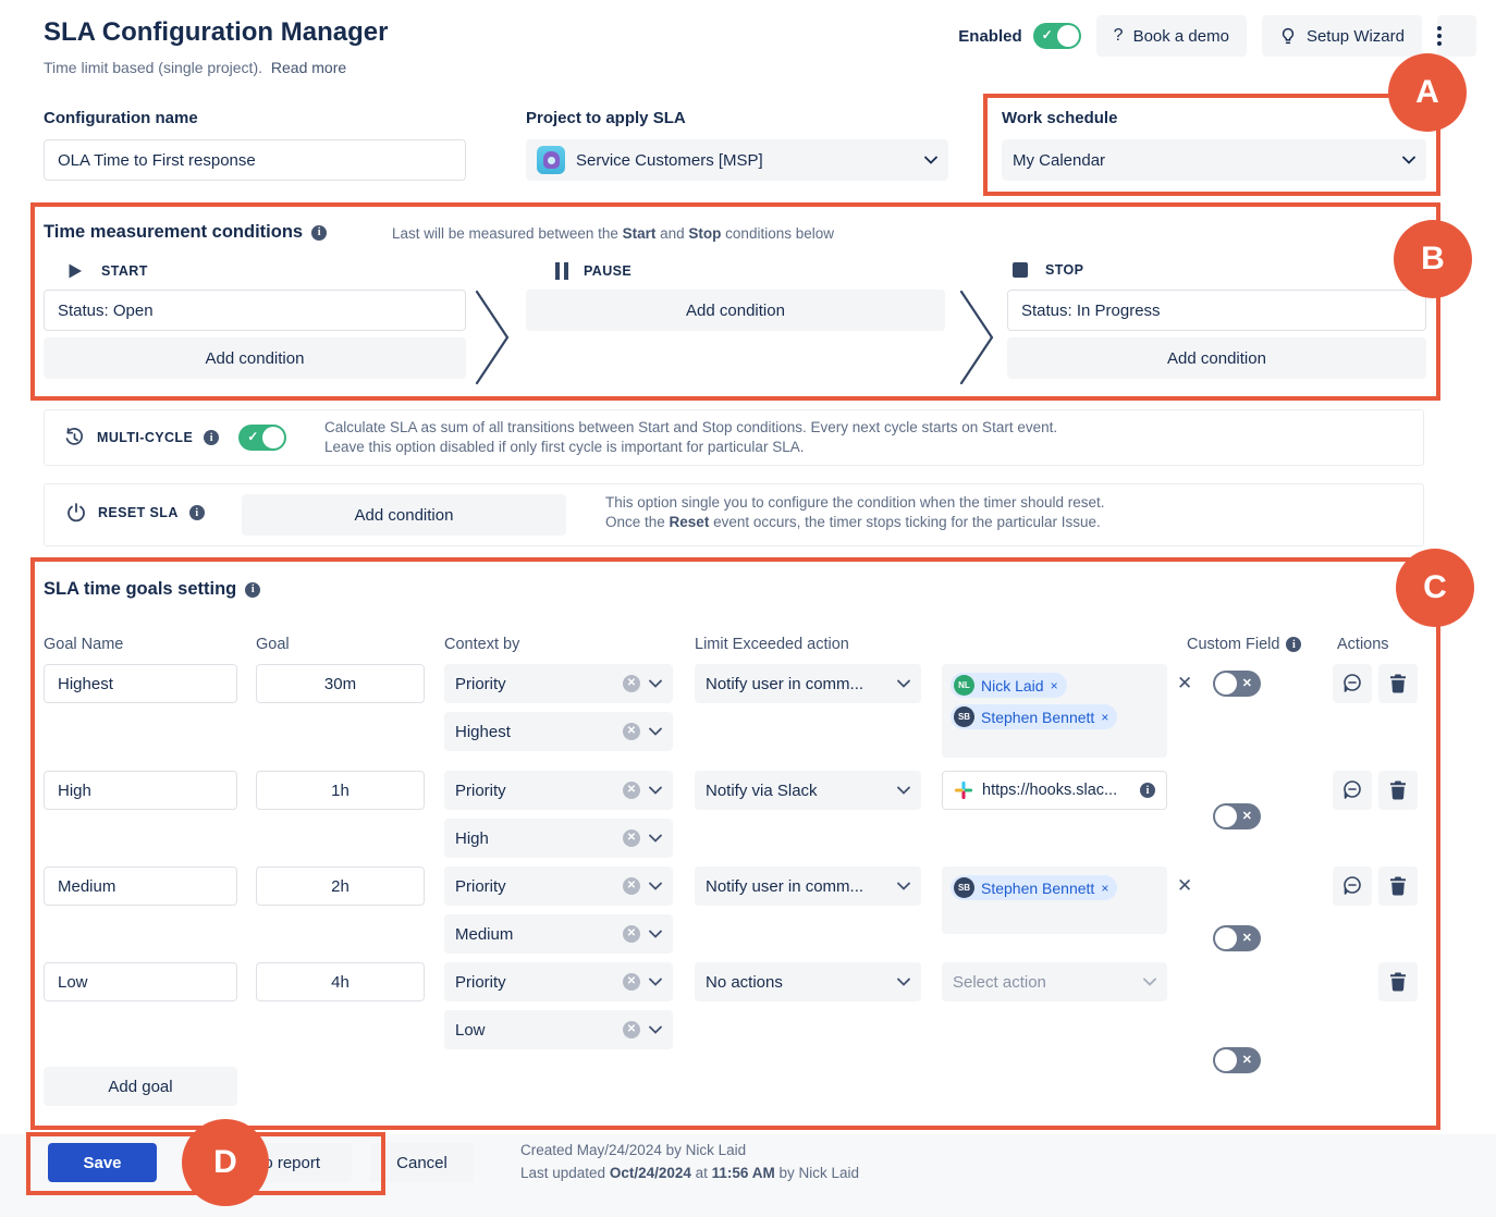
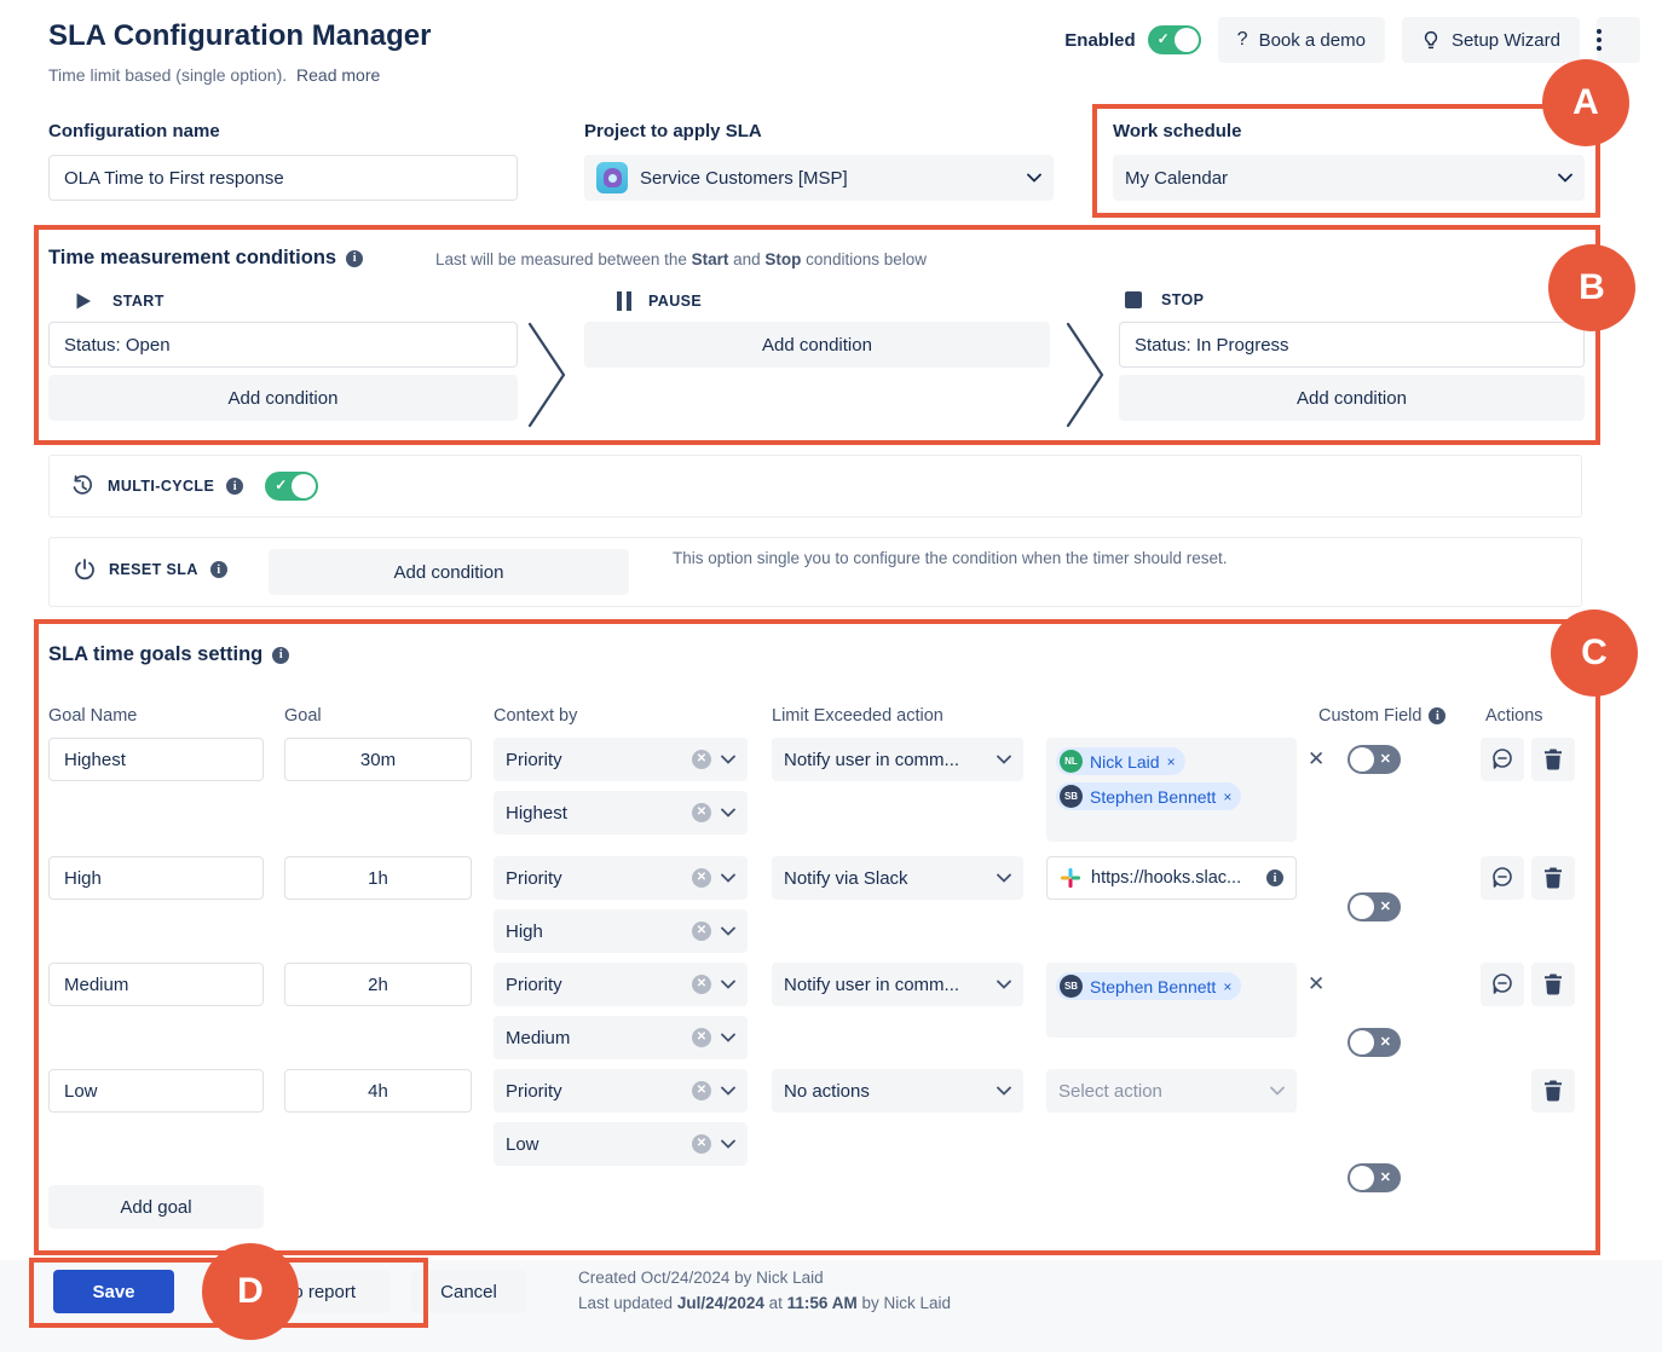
  SLA Configuration Manager
- Time limit based (single project). Read more
+ Time limit based (single option). Read more
  Enabled
  ?
  Book a demo
  Setup Wizard
  Configuration name
  OLA Time to First response
  Project to apply SLA
  Service Customers [MSP]
  Work schedule
  My Calendar
  Time measurement conditions
  Last will be measured between the Start and Stop conditions below
  START
  Status: Open
  Add condition
  PAUSE
  Add condition
  STOP
  Status: In Progress
  Add condition
  MULTI-CYCLE
- Calculate SLA as sum of all transitions between Start and Stop conditions. Every next cycle starts on Start event.
- Leave this option disabled if only first cycle is important for particular SLA.
  RESET SLA
  Add condition
  This option single you to configure the condition when the timer should reset.
- Once the Reset event occurs, the timer stops ticking for the particular Issue.
  SLA time goals setting
  Goal Name
  Goal
  Context by
  Limit Exceeded action
  Custom Field
  Actions
  Highest
  30m
  Priority
  Highest
  Notify user in comm...
  NL
  Nick Laid
  SB
  Stephen Bennett
  High
  1h
  Priority
  High
  Notify via Slack
  https://hooks.slac...
  Medium
  2h
  Priority
  Medium
  Notify user in comm...
  SB
  Stephen Bennett
  Low
  4h
  Priority
  Low
  No actions
  Select action
  Add goal
  Save
  Cancel
- Created May/24/2024 by Nick Laid
+ Created Oct/24/2024 by Nick Laid
- Last updated Oct/24/2024 at 11:56 AM by Nick Laid
+ Last updated Jul/24/2024 at 11:56 AM by Nick Laid
  A
  B
  C
  D
